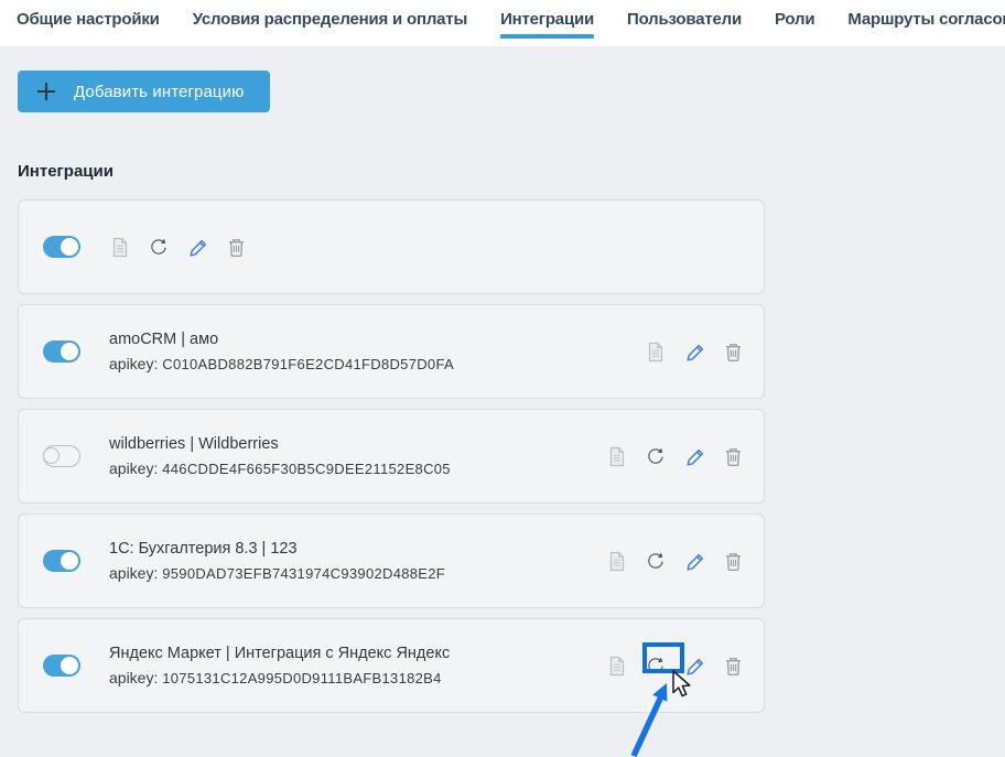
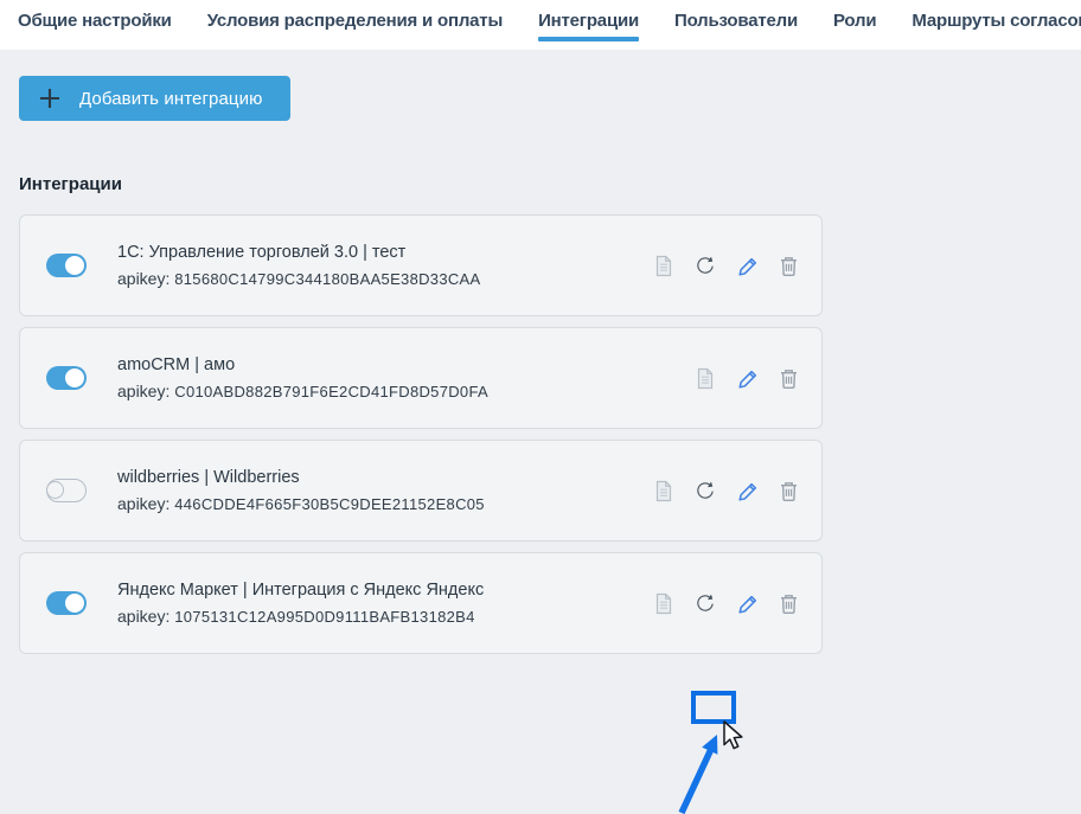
  Общие настройки
  Условия распределения и оплаты
  Интеграции
  Пользователи
  Роли
  Маршруты согласо
  Добавить интеграцию
  Интеграции
+ 1С: Управление торговлей 3.0 | тест
+ apikey: 815680C14799C344180BAA5E38D33CAA
  amoCRM | амо
  apikey: C010ABD882B791F6E2CD41FD8D57D0FA
  wildberries | Wildberries
  apikey: 446CDDE4F665F30B5C9DEE21152E8C05
- 1С: Бухгалтерия 8.3 | 123
- apikey: 9590DAD73EFB7431974C93902D488E2F
  Яндекс Маркет | Интеграция с Яндекс Яндекс
  apikey: 1075131C12A995D0D9111BAFB13182B4
